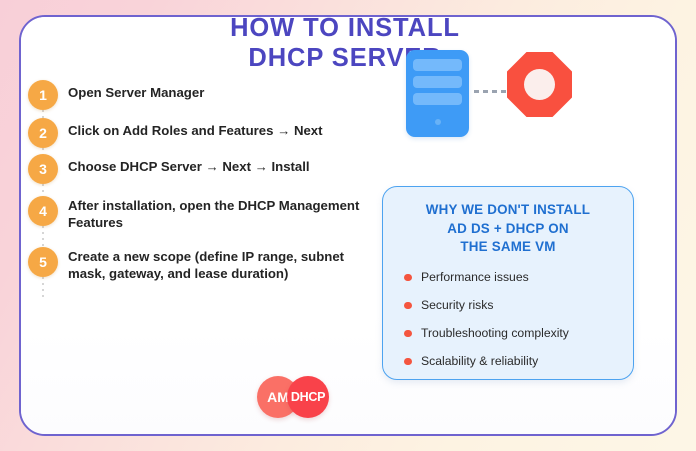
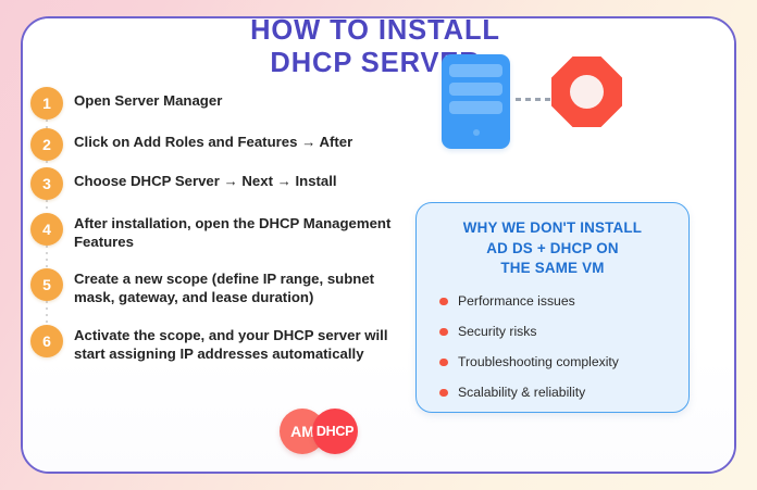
  HOW TO INSTALL
  DHCP SERV
  1
  Open Server Manager
  2
- Click on Add Roles and Features → Next
+ Click on Add Roles and Features → After
  3
  Choose DHCP Server → Next → Install
  4
  After installation, open the DHCP Management Features
  5
  Create a new scope (define IP range, subnet mask, gateway, and lease duration)
+ 6
+ Activate the scope, and your DHCP server will start assigning IP addresses automatically
  WHY WE DON'T INSTALL
  AD DS + DHCP ON
  THE SAME VM
  Performance issues
  Security risks
  Troubleshooting complexity
  Scalability & reliability
  AM
  DHCP
